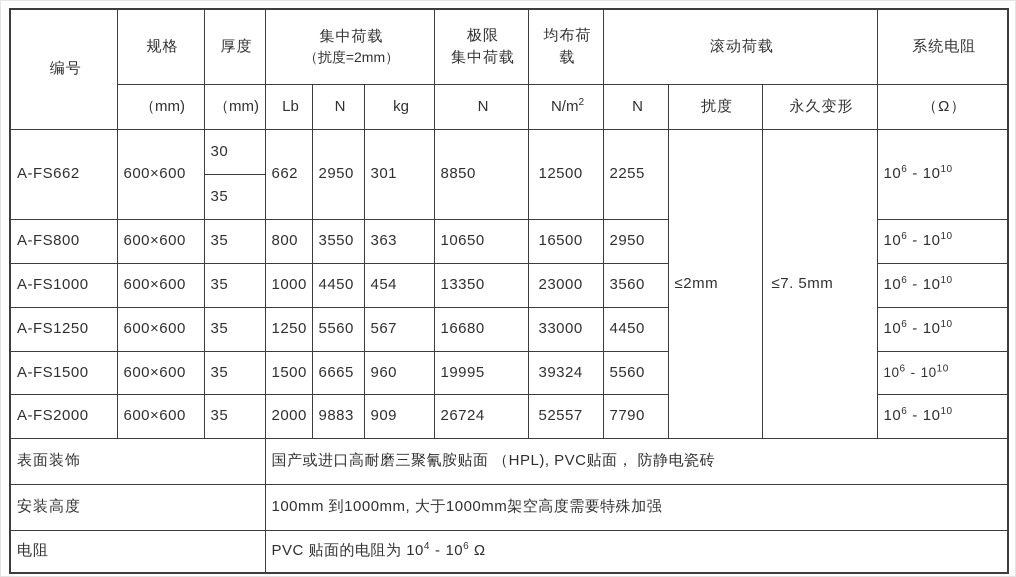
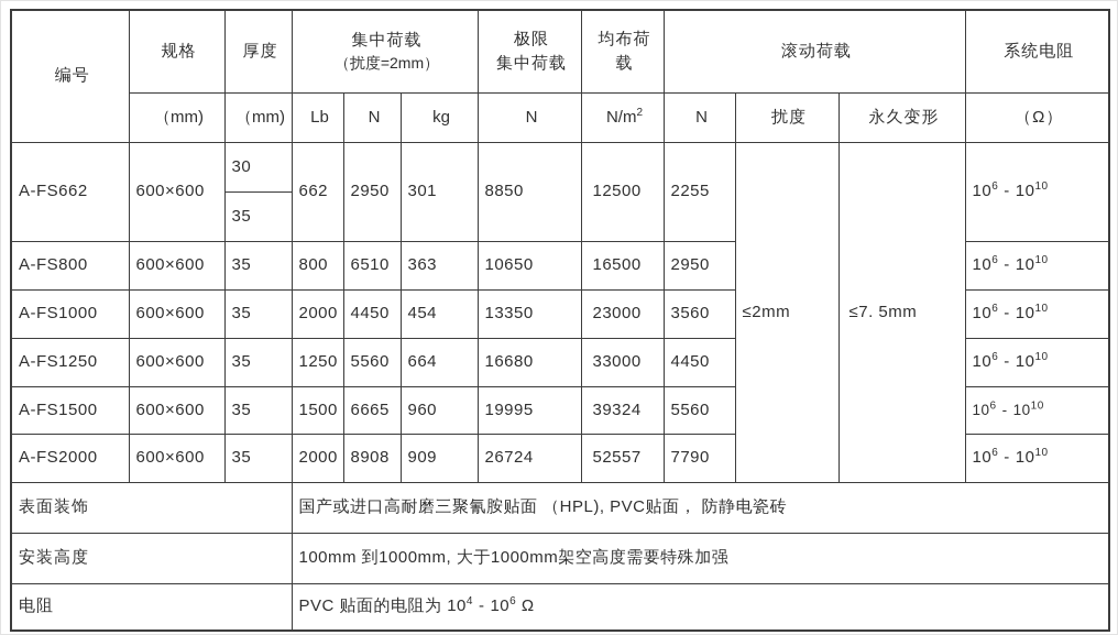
  编号	规格	厚度	集中荷载 （扰度=2mm）	极限 集中荷载	均布荷 载	滚动荷载	系统电阻
  （mm)	（mm)	Lb	N	kg	N	N/m2	N	扰度	永久变形	（Ω）
  A-FS662	600×600	30	662	2950	301	8850	12500	2255	≤2mm	≤7. 5mm	106 - 1010
  35
- A-FS800	600×600	35	800	3550	363	10650	16500	2950	106 - 1010
+ A-FS800	600×600	35	800	6510	363	10650	16500	2950	106 - 1010
- A-FS1000	600×600	35	1000	4450	454	13350	23000	3560	106 - 1010
+ A-FS1000	600×600	35	2000	4450	454	13350	23000	3560	106 - 1010
- A-FS1250	600×600	35	1250	5560	567	16680	33000	4450	106 - 1010
+ A-FS1250	600×600	35	1250	5560	664	16680	33000	4450	106 - 1010
  A-FS1500	600×600	35	1500	6665	960	19995	39324	5560	106 - 1010
- A-FS2000	600×600	35	2000	9883	909	26724	52557	7790	106 - 1010
+ A-FS2000	600×600	35	2000	8908	909	26724	52557	7790	106 - 1010
  表面装饰	国产或进口高耐磨三聚氰胺贴面 （HPL), PVC贴面， 防静电瓷砖
  安装高度	100mm 到1000mm, 大于1000mm架空高度需要特殊加强
  电阻	PVC 贴面的电阻为 104 - 106 Ω
